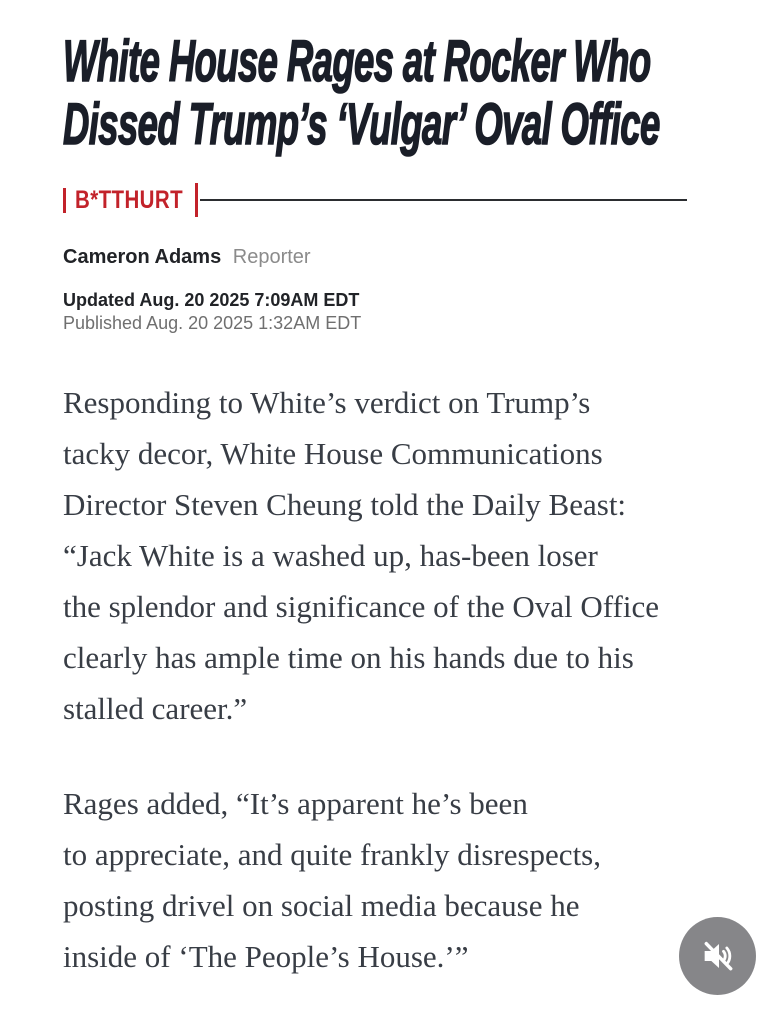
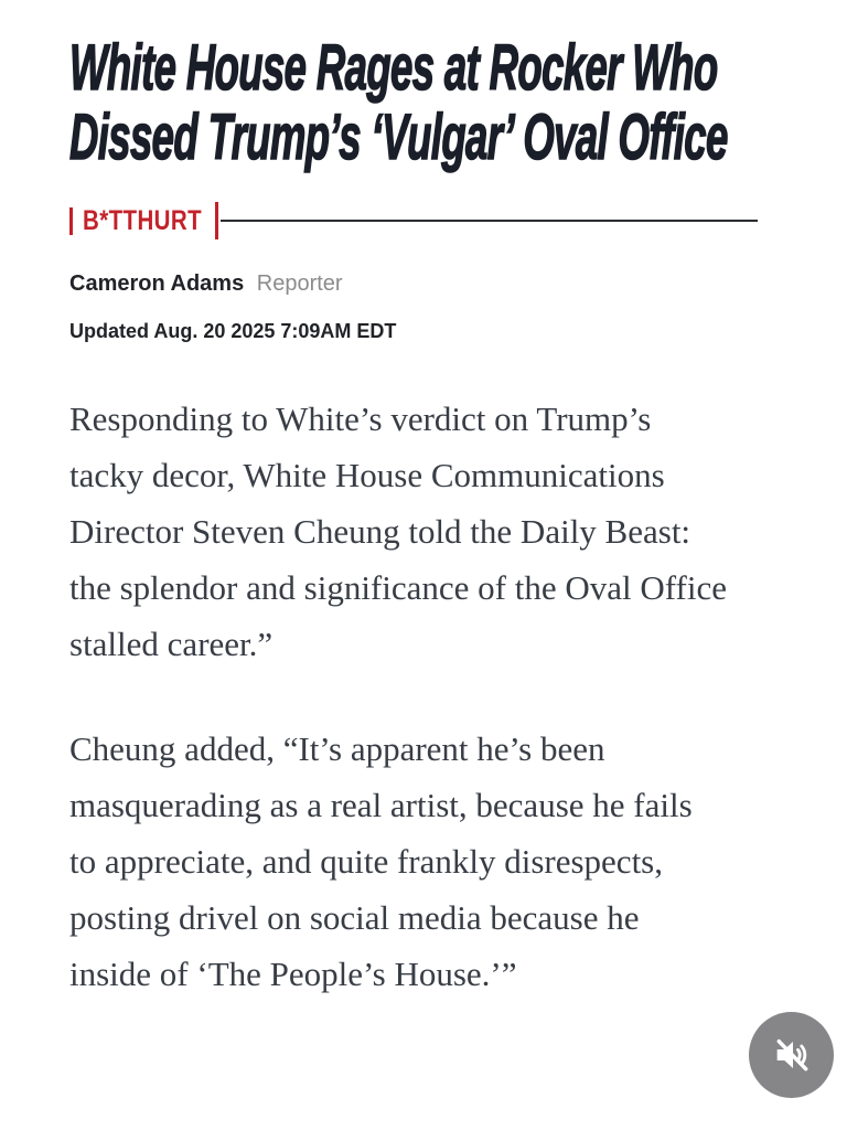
  White House Rages at Rocker Who
  Dissed Trump’s ‘Vulgar’ Oval Office
  B*TTHURT
  Cameron Adams Reporter
  Updated Aug. 20 2025 7:09AM EDT
- Published Aug. 20 2025 1:32AM EDT
  Responding to White’s verdict on Trump’s
  tacky decor, White House Communications
  Director Steven Cheung told the Daily Beast:
- “Jack White is a washed up, has-been loser
  the splendor and significance of the Oval Office
- clearly has ample time on his hands due to his
  stalled career.”
- Rages added, “It’s apparent he’s been
+ Cheung added, “It’s apparent he’s been
+ masquerading as a real artist, because he fails
  to appreciate, and quite frankly disrespects,
  posting drivel on social media because he
  inside of ‘The People’s House.’”
